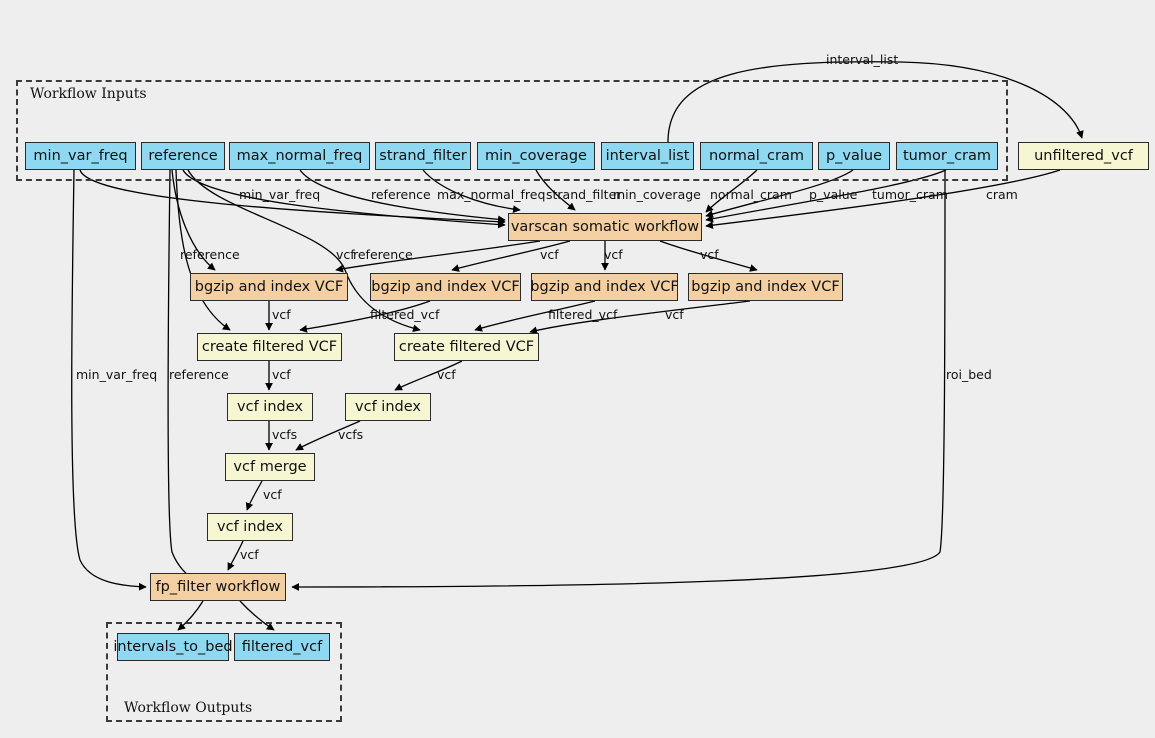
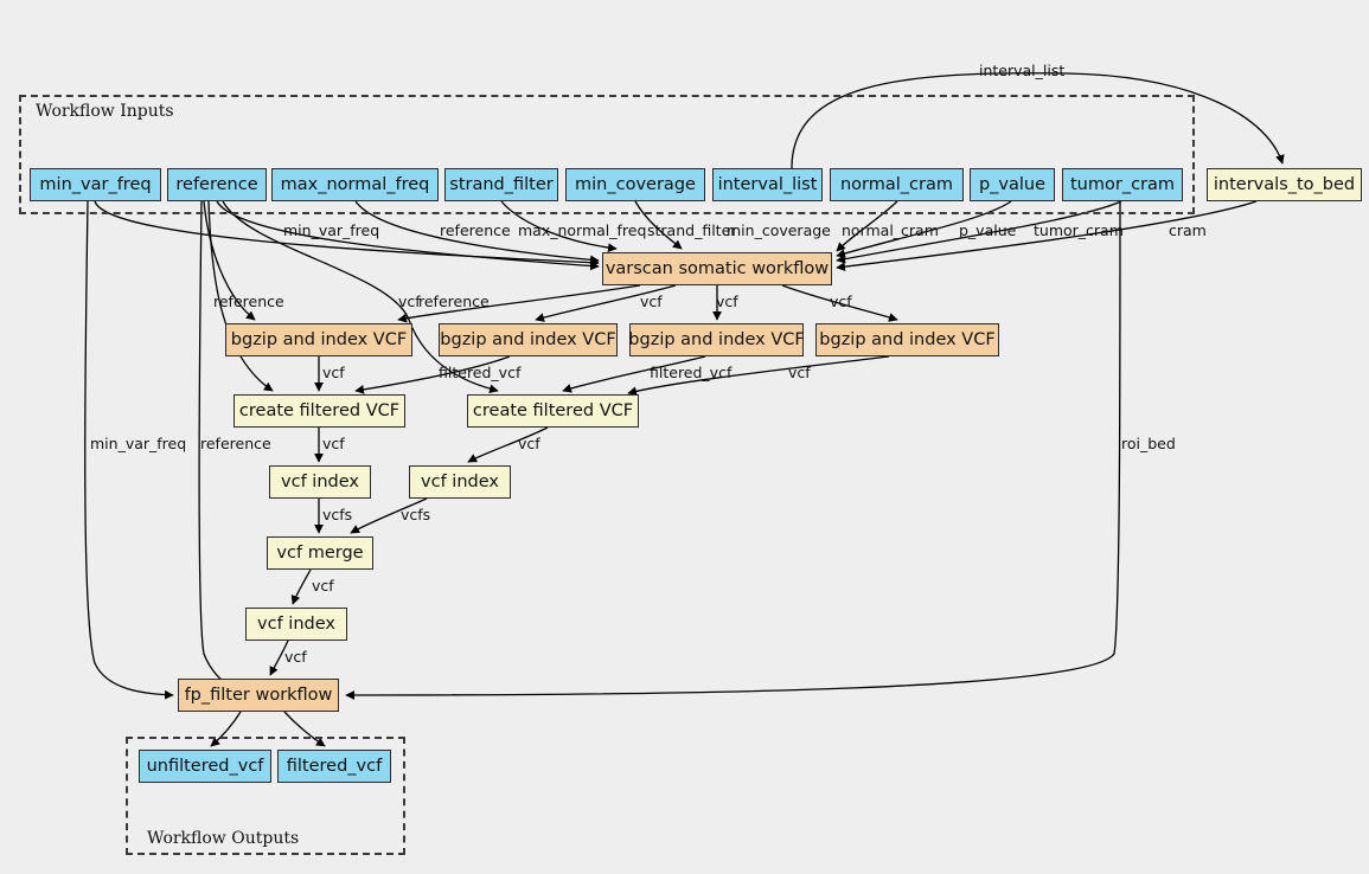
  Workflow Inputs
  Workflow Outputs
  min_var_freq
  reference
  max_normal_freq
  strand_filter
  min_coverage
  interval_list
  normal_cram
  p_value
  tumor_cram
- unfiltered_vcf
+ intervals_to_bed
  varscan somatic workflow
  bgzip and index VCF
  bgzip and index VCF
  bgzip and index VCF
  bgzip and index VCF
  create filtered VCF
  create filtered VCF
  vcf index
  vcf index
  vcf merge
  vcf index
  fp_filter workflow
- intervals_to_bed
+ unfiltered_vcf
  filtered_vcf
  interval_list
  min_var_freq
  reference
  max_normal_freq
  strand_filter
  min_coverage
  normal_cram
  p_value
  tumor_cram
  cram
  reference
  vcf
  reference
  vcf
  vcf
  vcf
  vcf
  filtered_vcf
  filtered_vcf
  vcf
  min_var_freq
  reference
  vcf
  vcf
  roi_bed
  vcfs
  vcfs
  vcf
  vcf
